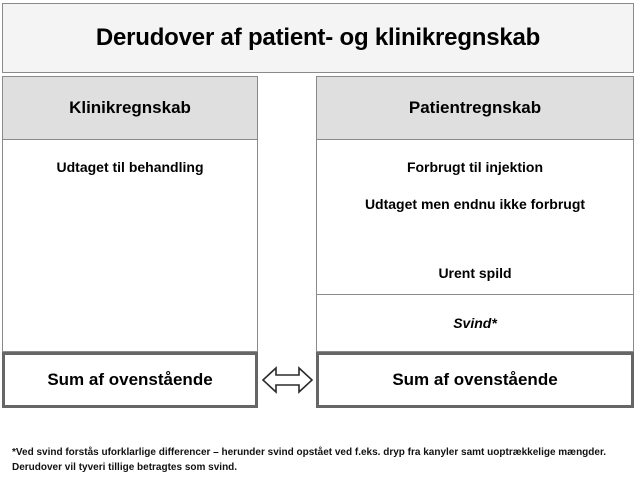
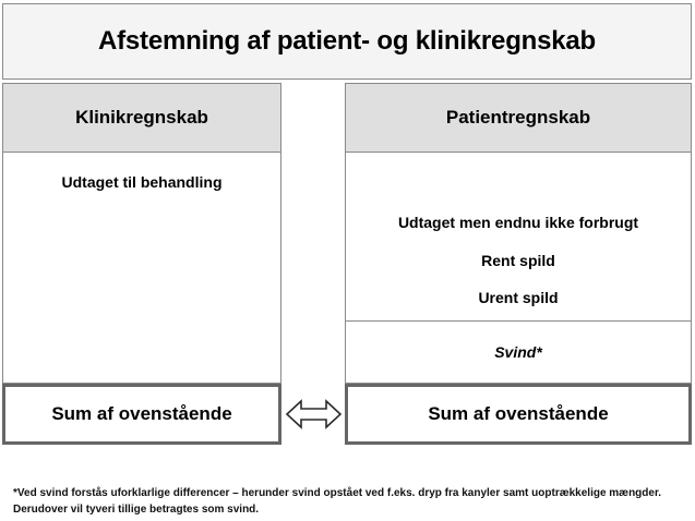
- Derudover af patient- og klinikregnskab
+ Afstemning af patient- og klinikregnskab
  Klinikregnskab
  Patientregnskab
  Udtaget til behandling
- Forbrugt til injektion
  Udtaget men endnu ikke forbrugt
+ Rent spild
  Urent spild
  Svind*
  Sum af ovenstående
  Sum af ovenstående
  *Ved svind forstås uforklarlige differencer – herunder svind opstået ved f.eks. dryp fra kanyler samt uoptrækkelige mængder.
  Derudover vil tyveri tillige betragtes som svind.
